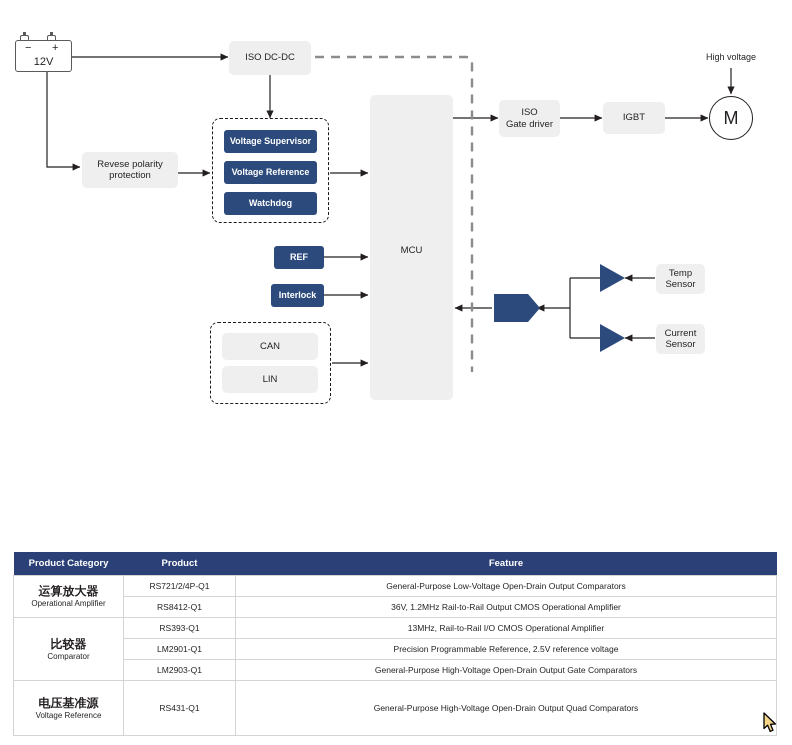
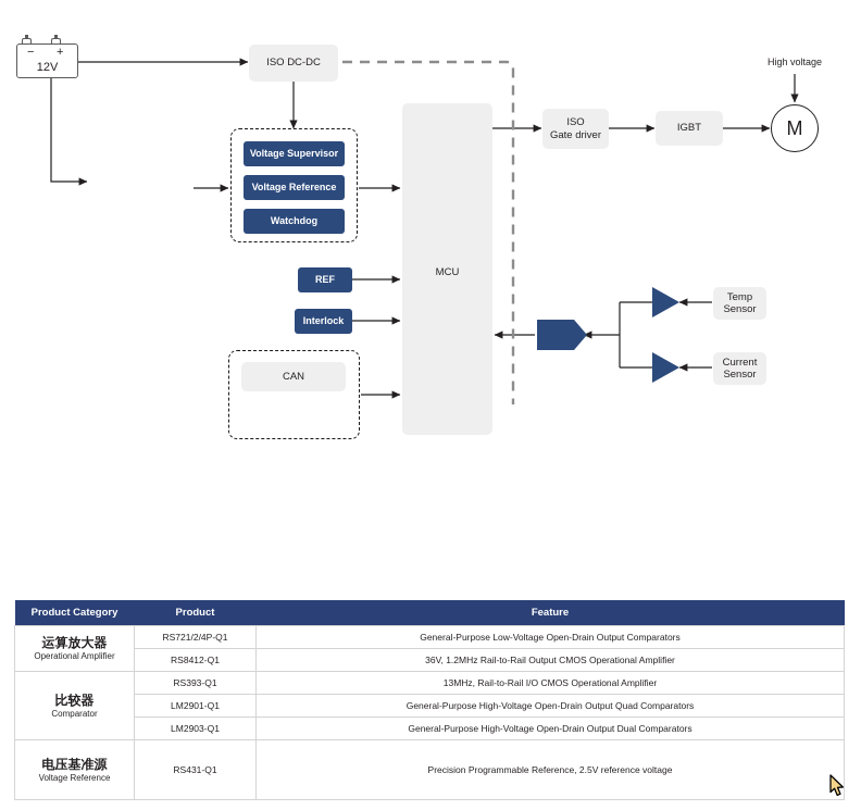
  −
  +
  12V
  ISO DC-DC
- Revese polarity
- protection
  Voltage Supervisor
  Voltage Reference
  Watchdog
  REF
  Interlock
  CAN
- LIN
  MCU
  ISO
  Gate driver
  IGBT
  M
  High voltage
  Temp
  Sensor
  Current
  Sensor
  Product Category	Product	Feature
  运算放大器 Operational Amplifier	RS721/2/4P-Q1	General-Purpose Low-Voltage Open-Drain Output Comparators
  RS8412-Q1	36V, 1.2MHz Rail-to-Rail Output CMOS Operational Amplifier
  比较器 Comparator	RS393-Q1	13MHz, Rail-to-Rail I/O CMOS Operational Amplifier
- LM2901-Q1	Precision Programmable Reference, 2.5V reference voltage
+ LM2901-Q1	General-Purpose High-Voltage Open-Drain Output Quad Comparators
- LM2903-Q1	General-Purpose High-Voltage Open-Drain Output Gate Comparators
+ LM2903-Q1	General-Purpose High-Voltage Open-Drain Output Dual Comparators
- 电压基准源 Voltage Reference	RS431-Q1	General-Purpose High-Voltage Open-Drain Output Quad Comparators
+ 电压基准源 Voltage Reference	RS431-Q1	Precision Programmable Reference, 2.5V reference voltage
